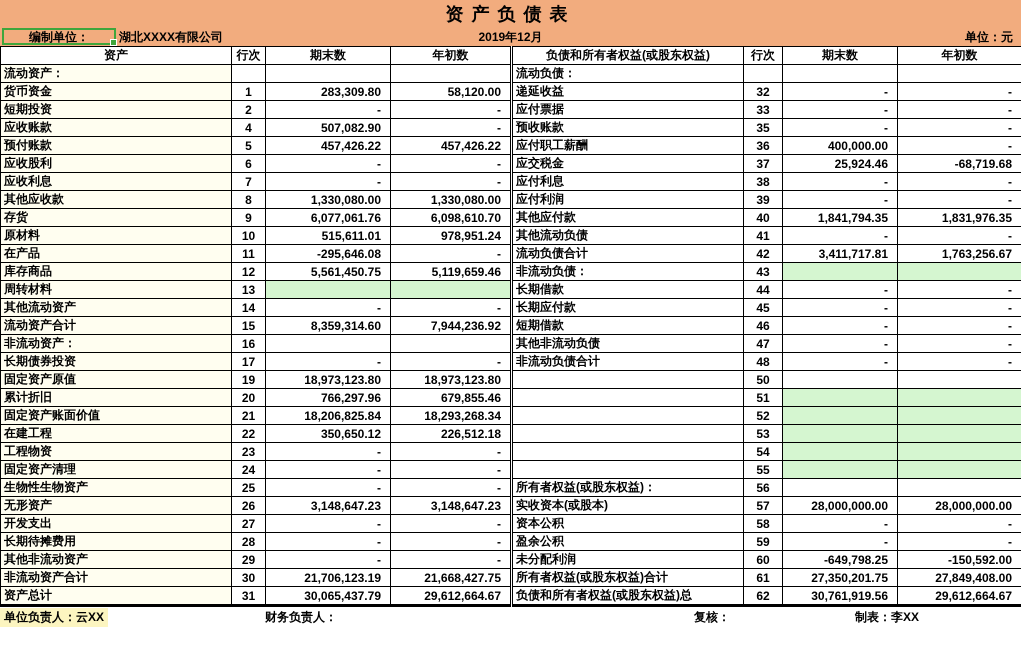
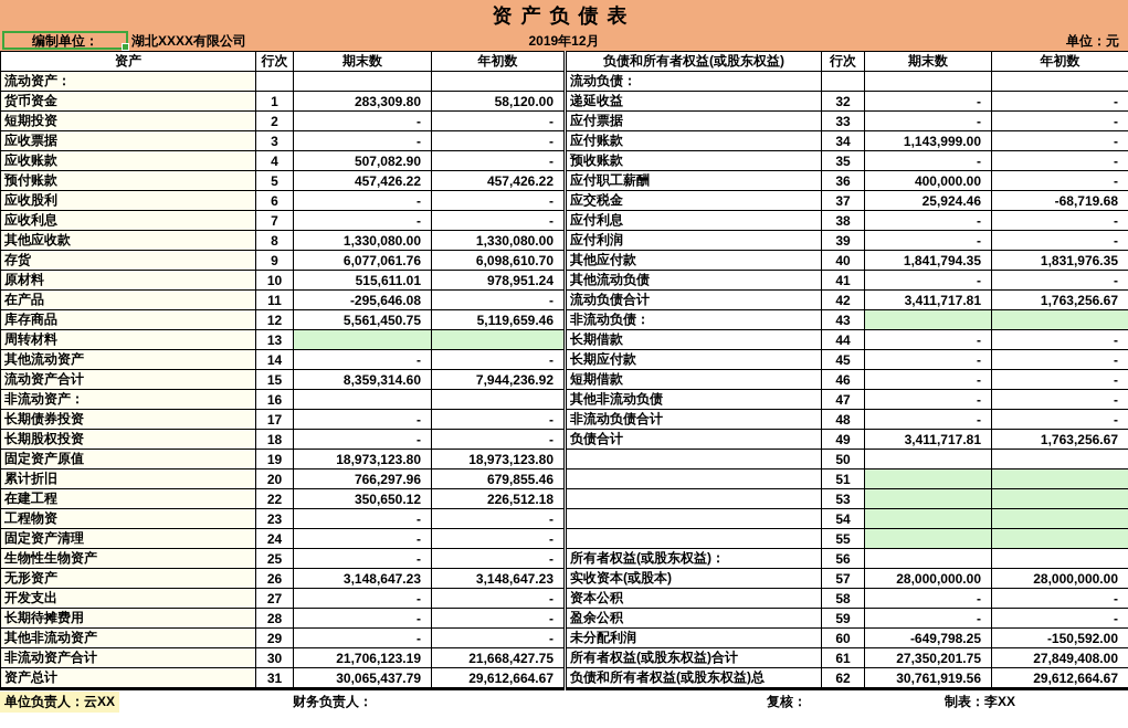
  资产负债表
  编制单位：
  湖北XXXX有限公司
  2019年12月
  单位：元
  资产	行次	期末数	年初数	负债和所有者权益(或股东权益)	行次	期末数	年初数
  流动资产：				流动负债：
  货币资金	1	283,309.80	58,120.00	递延收益	32	-	-
  短期投资	2	-	-	应付票据	33	-	-
+ 应收票据	3	-	-	应付账款	34	1,143,999.00	-
  应收账款	4	507,082.90	-	预收账款	35	-	-
  预付账款	5	457,426.22	457,426.22	应付职工薪酬	36	400,000.00	-
  应收股利	6	-	-	应交税金	37	25,924.46	-68,719.68
  应收利息	7	-	-	应付利息	38	-	-
  其他应收款	8	1,330,080.00	1,330,080.00	应付利润	39	-	-
  存货	9	6,077,061.76	6,098,610.70	其他应付款	40	1,841,794.35	1,831,976.35
  原材料	10	515,611.01	978,951.24	其他流动负债	41	-	-
  在产品	11	-295,646.08	-	流动负债合计	42	3,411,717.81	1,763,256.67
  库存商品	12	5,561,450.75	5,119,659.46	非流动负债：	43
  周转材料	13			长期借款	44	-	-
  其他流动资产	14	-	-	长期应付款	45	-	-
  流动资产合计	15	8,359,314.60	7,944,236.92	短期借款	46	-	-
  非流动资产：	16			其他非流动负债	47	-	-
  长期债券投资	17	-	-	非流动负债合计	48	-	-
+ 长期股权投资	18	-	-	负债合计	49	3,411,717.81	1,763,256.67
  固定资产原值	19	18,973,123.80	18,973,123.80		50
  累计折旧	20	766,297.96	679,855.46		51
- 固定资产账面价值	21	18,206,825.84	18,293,268.34		52
  在建工程	22	350,650.12	226,512.18		53
  工程物资	23	-	-		54
  固定资产清理	24	-	-		55
  生物性生物资产	25	-	-	所有者权益(或股东权益)：	56
  无形资产	26	3,148,647.23	3,148,647.23	实收资本(或股本)	57	28,000,000.00	28,000,000.00
  开发支出	27	-	-	资本公积	58	-	-
  长期待摊费用	28	-	-	盈余公积	59	-	-
  其他非流动资产	29	-	-	未分配利润	60	-649,798.25	-150,592.00
  非流动资产合计	30	21,706,123.19	21,668,427.75	所有者权益(或股东权益)合计	61	27,350,201.75	27,849,408.00
  资产总计	31	30,065,437.79	29,612,664.67	负债和所有者权益(或股东权益)总	62	30,761,919.56	29,612,664.67
  单位负责人：云XX
  财务负责人：
  复核：
  制表：李XX
